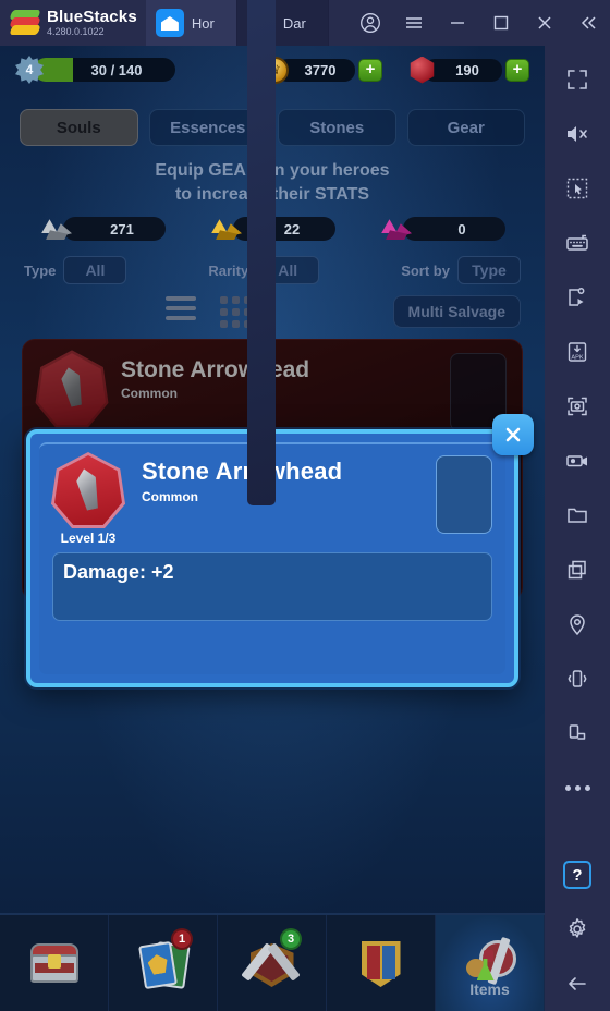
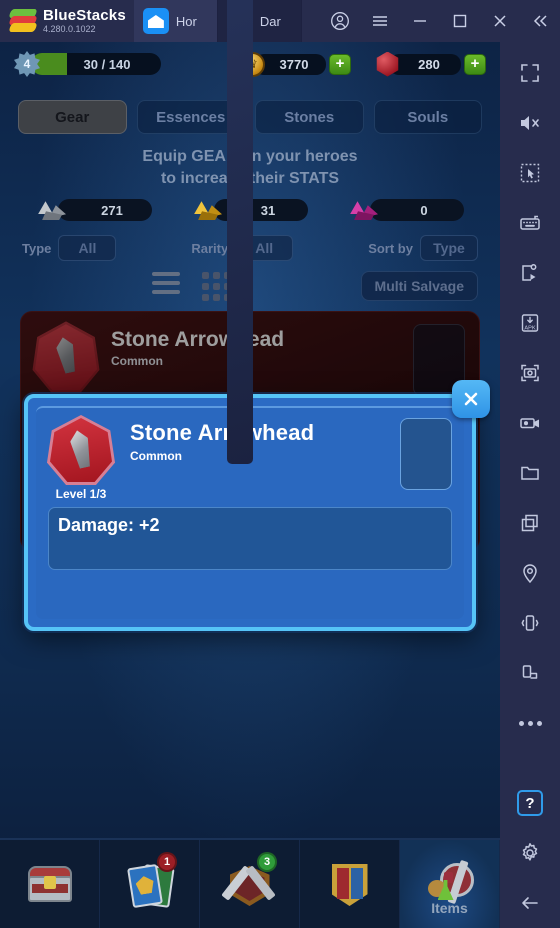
  BlueStacks
  4.280.0.1022
  Hor
  Dar
  4
  30 / 140
  3770
  +
- 190
+ 280
  +
- Souls
+ Gear
  Essences
  Stones
- Gear
+ Souls
  Equip GEAn your heroes
  to increaheir STATS
  271
- 22
+ 31
  0
  Type
  All
  Rarity
  All
  Sort by
  Type
  Multi Salvage
  Stone Arroead
  Common
  Level 1/3
  Stone Arwhead
  Common
  Damage: +2
  1
  3
  Items
  ?
